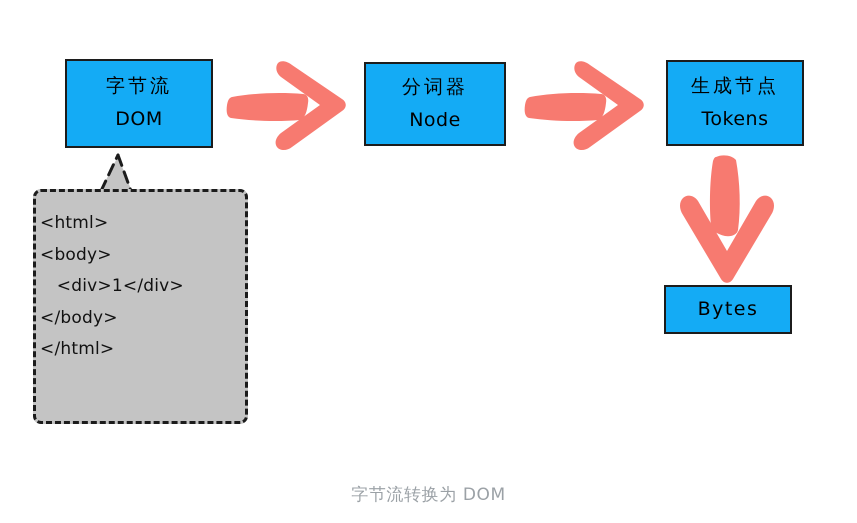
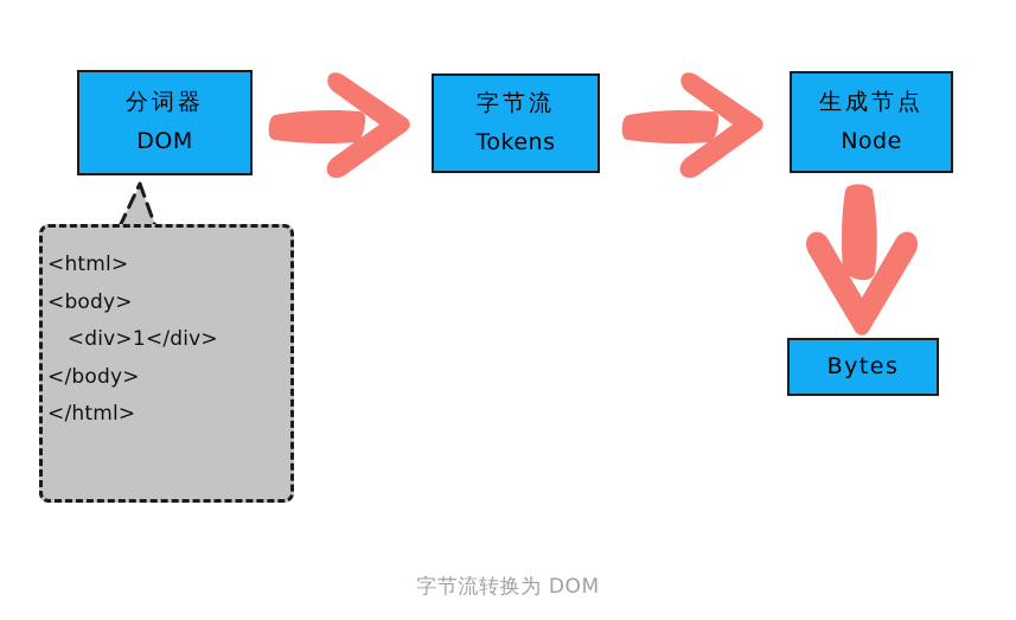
- 字节流
+ 分词器
  DOM
- 分词器
+ 字节流
- Node
+ Tokens
  生成节点
- Tokens
+ Node
  Bytes
  <html>
  <body>
  <div>1</div>
  </body>
  </html>
  字节流转换为 DOM
